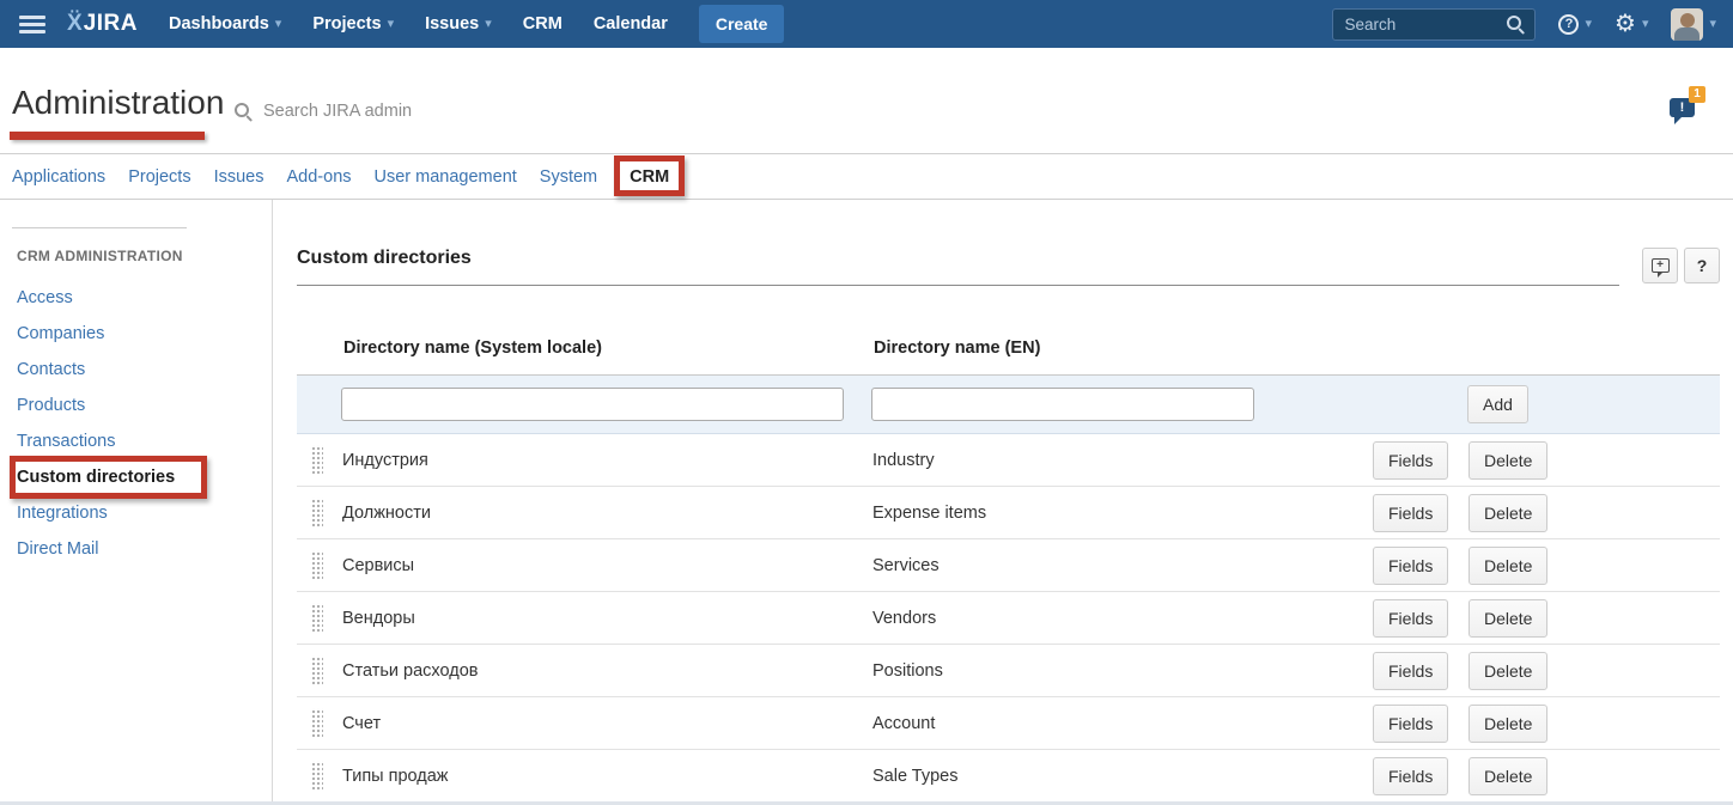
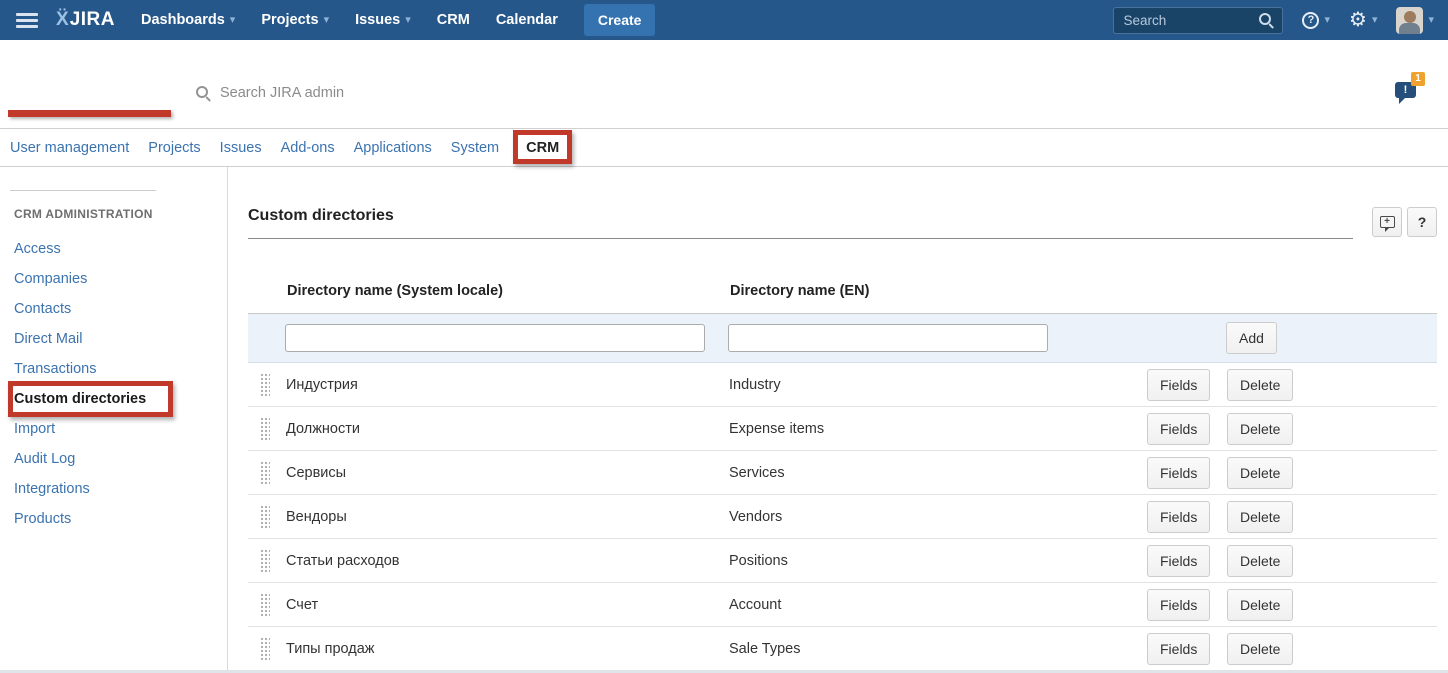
  Ẍ
  JIRA
  Dashboards
  ▾
  Projects
  ▾
  Issues
  ▾
  CRM
  Calendar
  Create
  Search
  ?
  ▾
  ⚙
  ▾
  ▾
- Administration
  Search JIRA admin
  !
  1
- Applications
+ User management
  Projects
  Issues
  Add-ons
- User management
+ Applications
  System
  CRM
  CRM ADMINISTRATION
  Access
  Companies
  Contacts
- Products
+ Direct Mail
  Transactions
  Custom directories
+ Import
+ Audit Log
  Integrations
- Direct Mail
+ Products
  Custom directories
  +
  ?
  	Directory name (System locale)	Directory name (EN)
  				Add
  	Индустрия	Industry	Fields	Delete
  	Должности	Expense items	Fields	Delete
  	Сервисы	Services	Fields	Delete
  	Вендоры	Vendors	Fields	Delete
  	Статьи расходов	Positions	Fields	Delete
  	Счет	Account	Fields	Delete
  	Типы продаж	Sale Types	Fields	Delete
